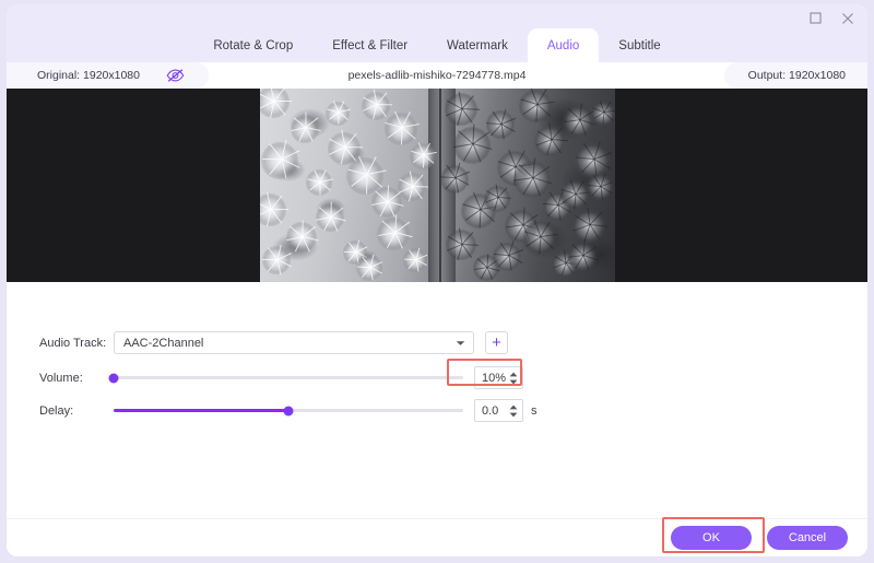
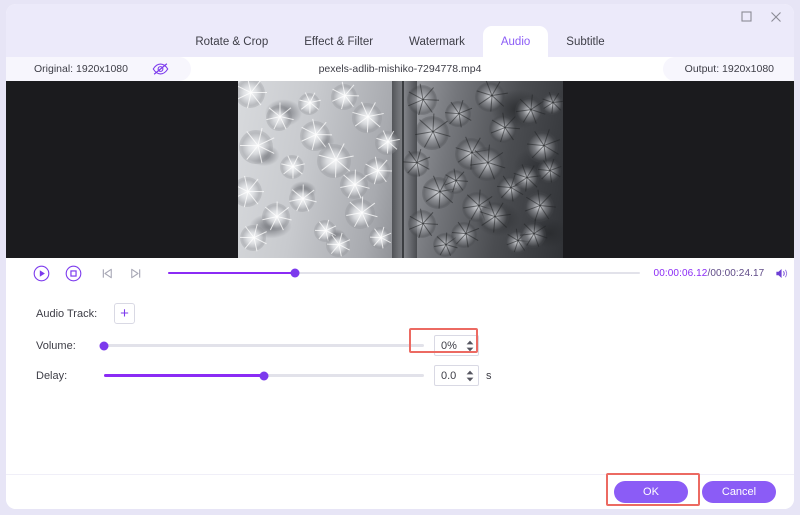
  Rotate & Crop
  Effect & Filter
  Watermark
  Audio
  Subtitle
  pexels-adlib-mishiko-7294778.mp4
  Original: 1920x1080
  Output: 1920x1080
+ 00:00:06.12/00:00:24.17
  Audio Track:
- AAC-2Channel
  +
  Volume:
- 10%
+ 0%
  Delay:
  0.0
  s
  OK
  Cancel
